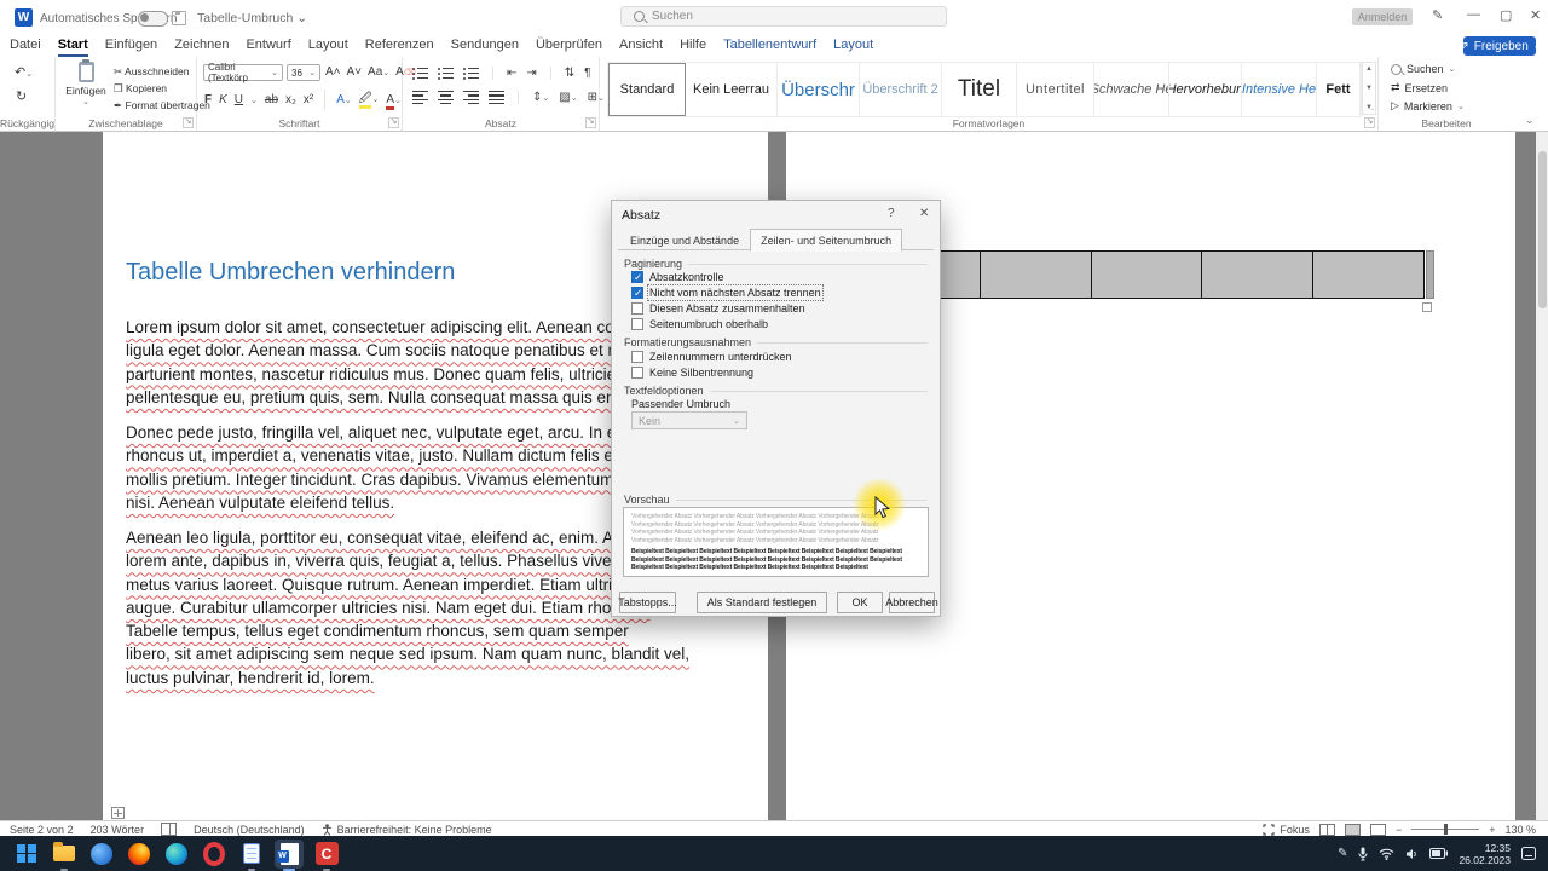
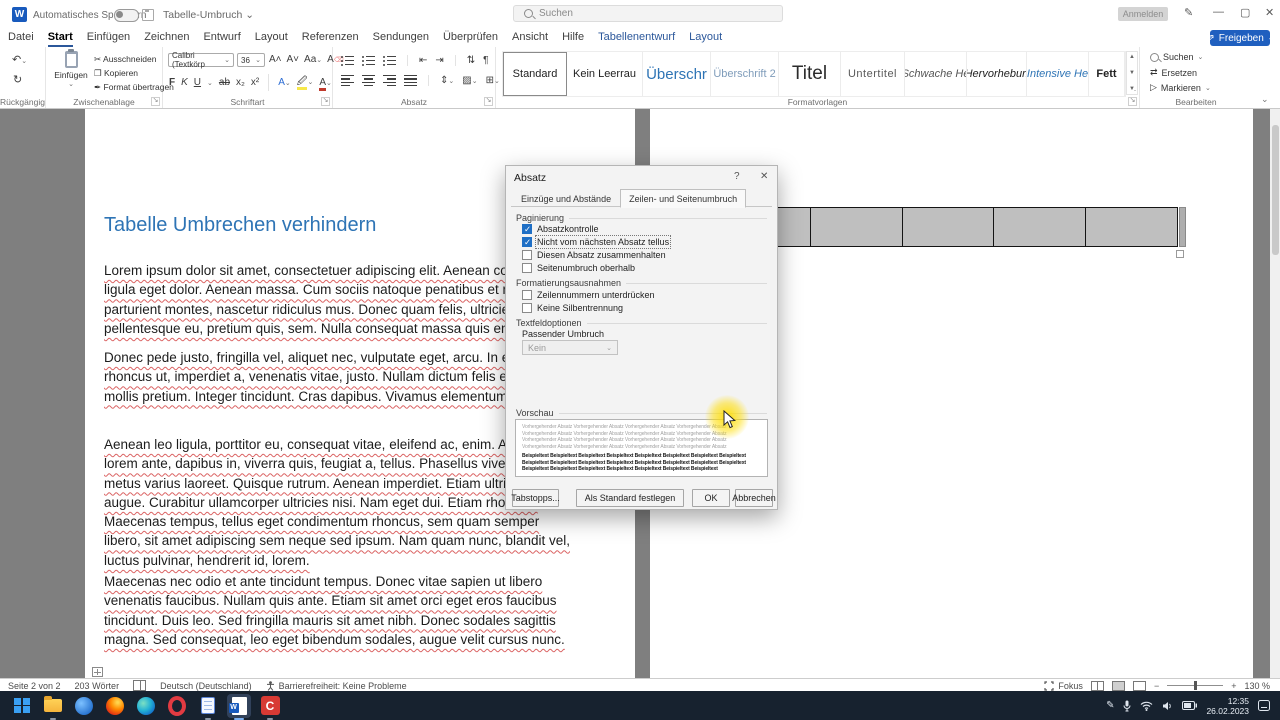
  W
  Automatisches Spr
  Tabelle-Umbruch ⌄
  Suchen
  Anmelden
  ✎
  —
  ▢
  ✕
  Datei
  Start
  Einfügen
  Zeichnen
  Entwurf
  Layout
  Referenzen
  Sendungen
  Überprüfen
  Ansicht
  Hilfe
  Tabellenentwurf
  Layout
  ⇗
  Freigeben
  ↻
  Rückgängig
  Einfügen
  ✂ Ausschneiden
  ❐ Kopieren
  ✒ Format übertragen
  Zwischenablage
  Calibri (Textkörp
  36
  A˄
  A˅
  F
  K
  U
  ab
  x₂
  x²
  Schriftart
  ⇤
  ⇥
  ⇅
  ¶
  Absatz
  Standard
  Kein Leerrau
  Überschr
  Überschrift 2
  Titel
  Untertitel
  Schwache H
  Hervorhebur
  Intensive He
  Fett
  Formatvorlagen
  Suchen
  ⇄
  Ersetzen
  ▷
  Markieren
  Bearbeiten
  ⌄
  Tabelle Umbrechen verhindern
  Lorem ipsum dolor sit amet, consectetuer adipiscing elit. Aenean co
  ligula eget dolor. Aenean massa. Cum sociis natoque penatibus et
  parturient montes, nascetur ridiculus mus. Donec quam felis, ultrici
  pellentesque eu, pretium quis, sem. Nulla consequat massa quis e
  Donec pede justo, fringilla vel, aliquet nec, vulputate eget, arcu. In
  rhoncus ut, imperdiet a, venenatis vitae, justo. Nullam dictum felis e
  mollis pretium. Integer tincidunt. Cras dapibus. Vivamus elementum
- nisi. Aenean vulputate eleifend tellus.
  Aenean leo ligula, porttitor eu, consequat vitae, eleifend ac, enim. A
  lorem ante, dapibus in, viverra quis, feugiat a, tellus. Phasellus vive
  metus varius laoreet. Quisque rutrum. Aenean imperdiet. Etiam ultr
  augue. Curabitur ullamcorper ultricies nisi. Nam eget dui. Etiam rho
- Tabelle tempus, tellus eget condimentum rhoncus, sem quam semper
+ Maecenas tempus, tellus eget condimentum rhoncus, sem quam semper
  libero, sit amet adipiscing sem neque sed ipsum. Nam quam nunc, blandit vel,
  luctus pulvinar, hendrerit id, lorem.
+ Maecenas nec odio et ante tincidunt tempus. Donec vitae sapien ut libero
+ venenatis faucibus. Nullam quis ante. Etiam sit amet orci eget eros faucibus
+ tincidunt. Duis leo. Sed fringilla mauris sit amet nibh. Donec sodales sagittis
+ magna. Sed consequat, leo eget bibendum sodales, augue velit cursus nunc.
  Absatz
  ?
  ✕
  Einzüge und Abstände
  Zeilen- und Seitenumbruch
  Paginierung
  Absatzkontrolle
- Nicht vom nächsten Absatz trennen
+ Nicht vom nächsten Absatz tellus
  Diesen Absatz zusammenhalten
  Seitenumbruch oberhalb
  Formatierungsausnahmen
  Zeilennummern unterdrücken
  Keine Silbentrennung
  Textfeldoptionen
  Passender Umbruch
  Kein
  Vorschau
  Tabstopps...
  Als Standard festlegen
  OK
  Abbrechen
  Seite 2 von 2
  203 Wörter
  Deutsch (Deutschland)
  Barrierefreiheit: Keine Probleme
  Fokus
  −
  +
  130 %
  C
  ✎
  12:35
  26.02.2023
